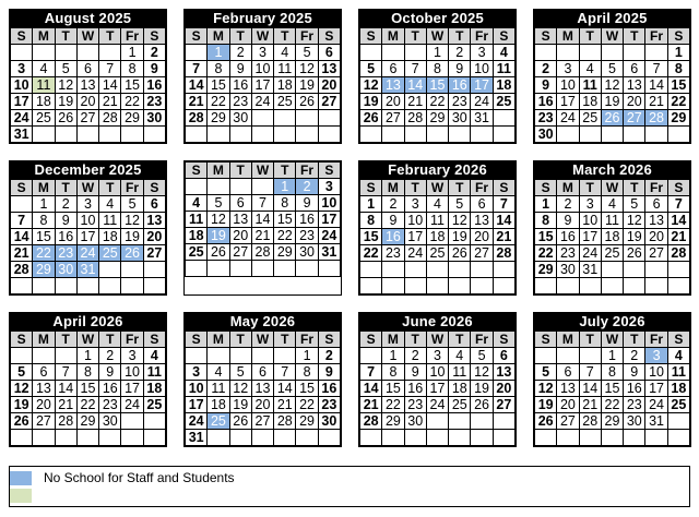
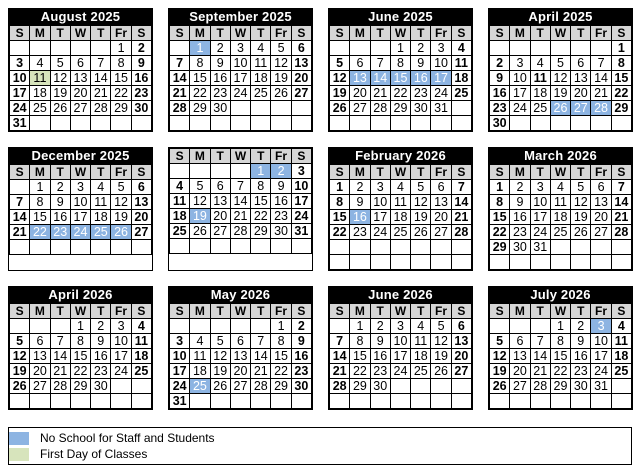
  August 2025
  S	M	T	W	T	Fr	S
  					1	2
  3	4	5	6	7	8	9
  10	11	12	13	14	15	16
  17	18	19	20	21	22	23
  24	25	26	27	28	29	30
  31
- February 2025
+ September 2025
  S	M	T	W	T	Fr	S
  	1	2	3	4	5	6
  7	8	9	10	11	12	13
  14	15	16	17	18	19	20
  21	22	23	24	25	26	27
  28	29	30
- October 2025
+ June 2025
  S	M	T	W	T	Fr	S
  			1	2	3	4
  5	6	7	8	9	10	11
  12	13	14	15	16	17	18
  19	20	21	22	23	24	25
  26	27	28	29	30	31
  April 2025
  S	M	T	W	T	Fr	S
  						1
  2	3	4	5	6	7	8
  9	10	11	12	13	14	15
  16	17	18	19	20	21	22
  23	24	25	26	27	28	29
  30
  December 2025
  S	M	T	W	T	Fr	S
  	1	2	3	4	5	6
  7	8	9	10	11	12	13
  14	15	16	17	18	19	20
  21	22	23	24	25	26	27
- 28	29	30	31
  S	M	T	W	T	Fr	S
  				1	2	3
  4	5	6	7	8	9	10
  11	12	13	14	15	16	17
  18	19	20	21	22	23	24
  25	26	27	28	29	30	31
  February 2026
  S	M	T	W	T	Fr	S
  1	2	3	4	5	6	7
  8	9	10	11	12	13	14
  15	16	17	18	19	20	21
  22	23	24	25	26	27	28
  March 2026
  S	M	T	W	T	Fr	S
  1	2	3	4	5	6	7
  8	9	10	11	12	13	14
  15	16	17	18	19	20	21
  22	23	24	25	26	27	28
  29	30	31
  April 2026
  S	M	T	W	T	Fr	S
  			1	2	3	4
  5	6	7	8	9	10	11
  12	13	14	15	16	17	18
  19	20	21	22	23	24	25
  26	27	28	29	30
  May 2026
  S	M	T	W	T	Fr	S
  					1	2
  3	4	5	6	7	8	9
  10	11	12	13	14	15	16
  17	18	19	20	21	22	23
  24	25	26	27	28	29	30
  31
  June 2026
  S	M	T	W	T	Fr	S
  	1	2	3	4	5	6
  7	8	9	10	11	12	13
  14	15	16	17	18	19	20
  21	22	23	24	25	26	27
  28	29	30
  July 2026
  S	M	T	W	T	Fr	S
  			1	2	3	4
  5	6	7	8	9	10	11
  12	13	14	15	16	17	18
  19	20	21	22	23	24	25
  26	27	28	29	30	31
  No School for Staff and Students
+ First Day of Classes
